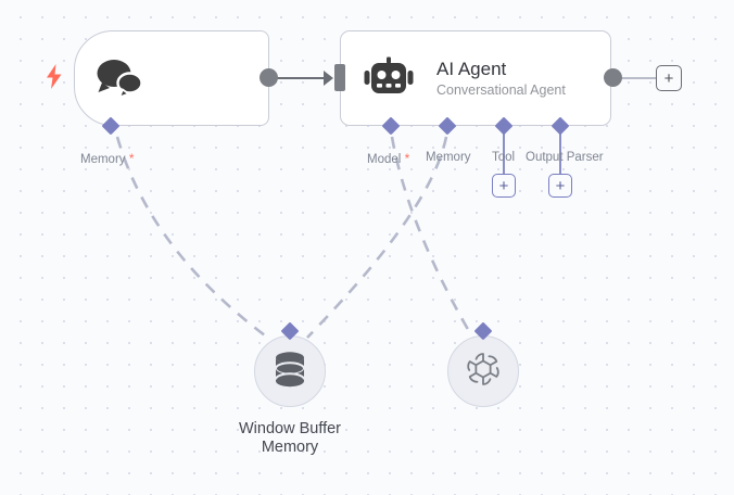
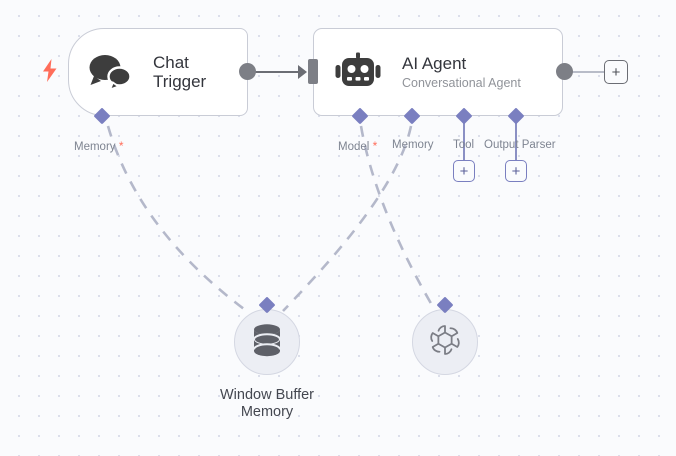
+ Chat
+ Trigger
  Memory *
  AI Agent
  Conversational Agent
  +
  Model *
  Memory
  Tool
  +
  Output Parser
  +
  Window Buffer
  Memory
